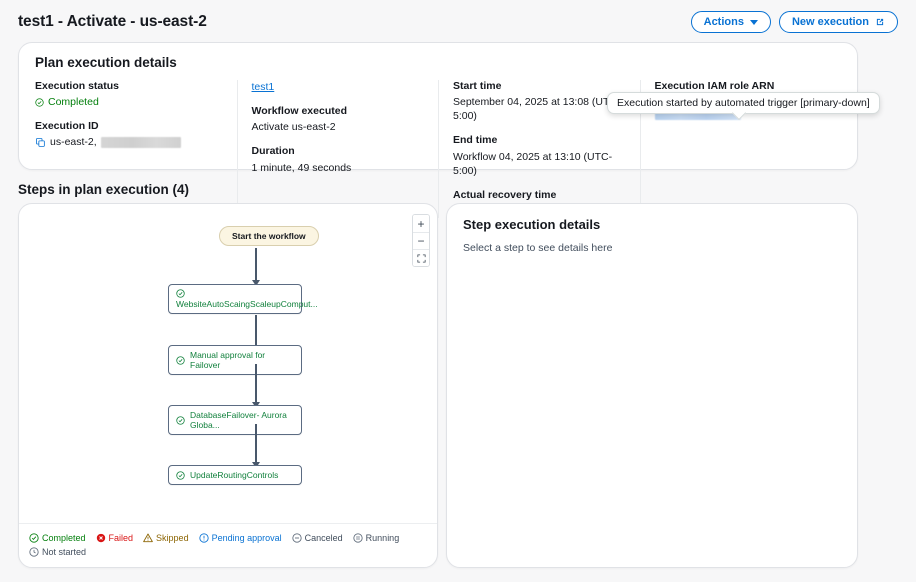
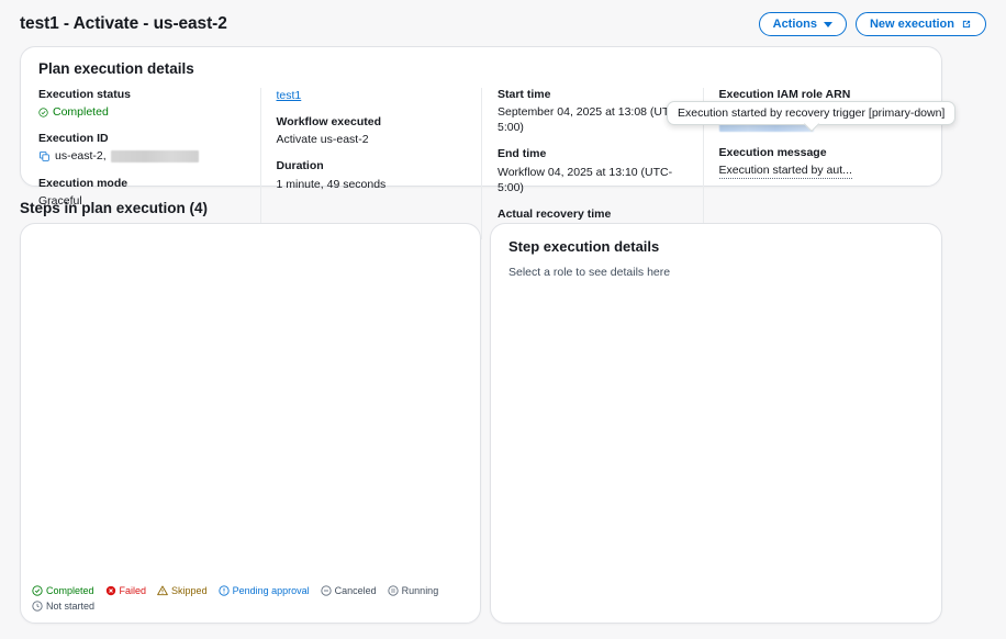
  test1 - Activate - us-east-2
  Actions
  New execution
  Plan execution details
  Execution status
  Completed
  Execution ID
  us-east-2,
+ Execution mode
+ Graceful
  test1
  Workflow executed
  Activate us-east-2
  Duration
  1 minute, 49 seconds
  Start time
  September 04, 2025 at 13:08 (U5:00)
  End time
  Workflow 04, 2025 at 13:10 (UTC-5:00)
  Actual recovery time
  Execution IAM role ARN
+ Execution message
+ Execution started by aut...
- Execution started by automated trigger [primary-down]
+ Execution started by recovery trigger [primary-down]
  Steps in plan execution (4)
- +
- −
- Start the workflow
- WebsiteAutoScaingScaleupComput...
- Manual approval for Failover
- DatabaseFailover- Aurora Globa...
- UpdateRoutingControls
  Completed
  Failed
  Skipped
  Pending approval
  Canceled
  Running
  Not started
  Step execution details
- Select a step to see details here
+ Select a role to see details here
